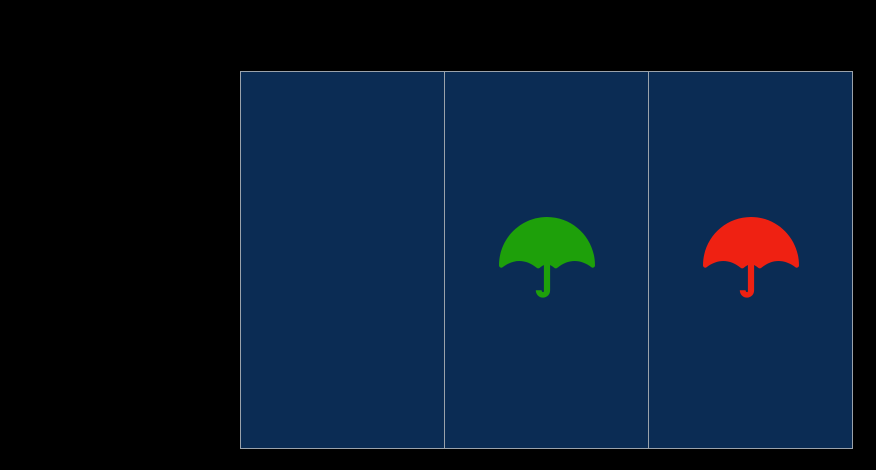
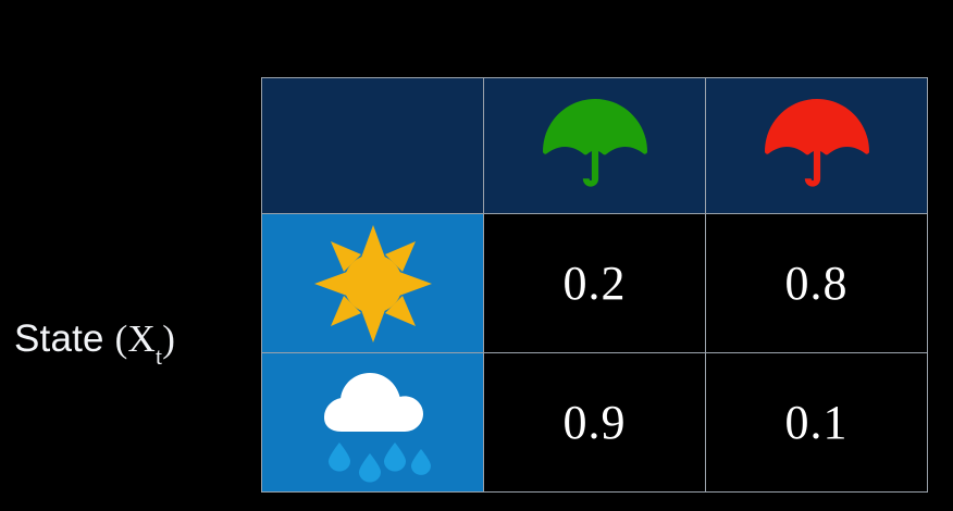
+ State (Xt)
+ 	0.2	0.8
+ 	0.9	0.1
